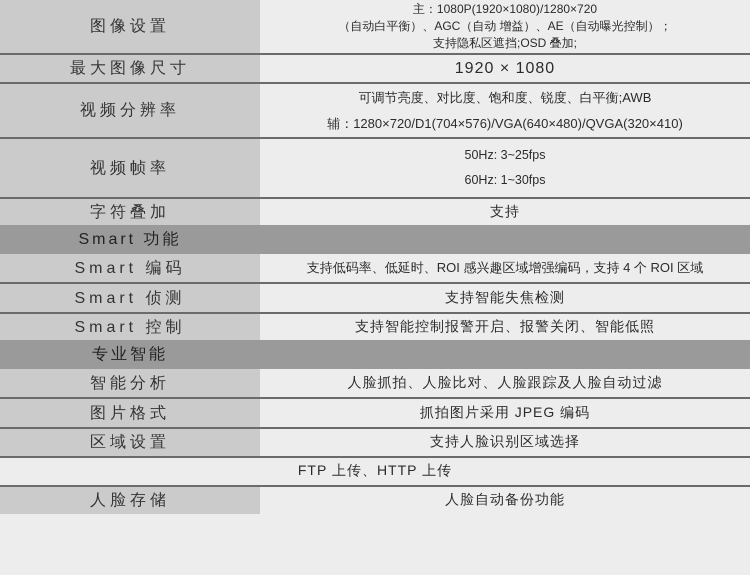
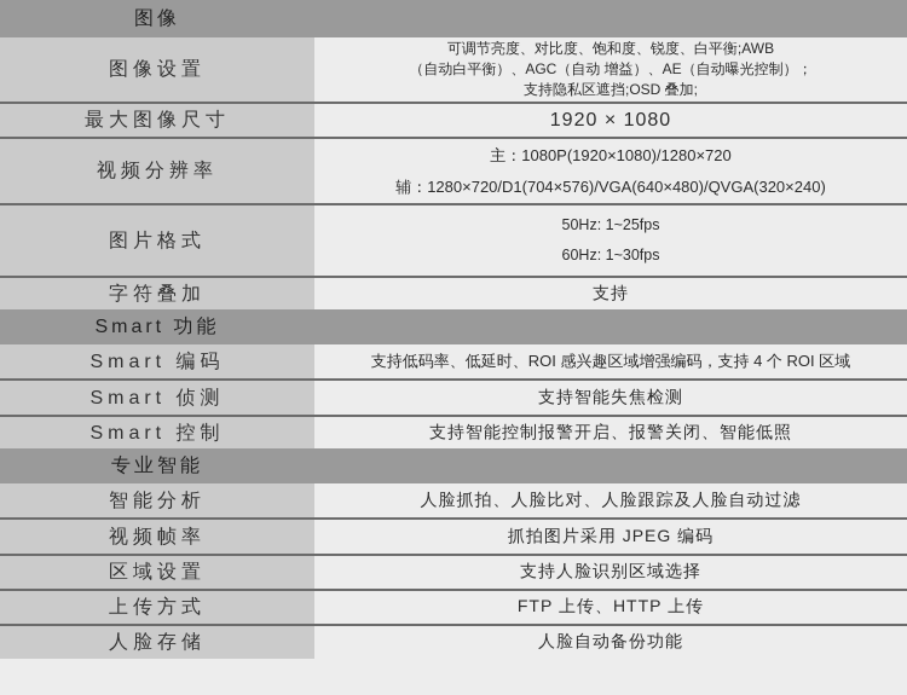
+ 图像
  图像设置
- 主：1080P(1920×1080)/1280×720
+ 可调节亮度、对比度、饱和度、锐度、白平衡;AWB
  （自动白平衡）、AGC（自动 增益）、AE（自动曝光控制）；
  支持隐私区遮挡;OSD 叠加;
  最大图像尺寸
  1920 × 1080
  视频分辨率
- 可调节亮度、对比度、饱和度、锐度、白平衡;AWB
+ 主：1080P(1920×1080)/1280×720
- 辅：1280×720/D1(704×576)/VGA(640×480)/QVGA(320×410)
+ 辅：1280×720/D1(704×576)/VGA(640×480)/QVGA(320×240)
- 视频帧率
+ 图片格式
- 50Hz: 3~25fps
+ 50Hz: 1~25fps
  60Hz: 1~30fps
  字符叠加
  支持
  Smart 功能
  Smart 编码
  支持低码率、低延时、ROI 感兴趣区域增强编码，支持 4 个 ROI 区域
  Smart 侦测
  支持智能失焦检测
  Smart 控制
  支持智能控制报警开启、报警关闭、智能低照
  专业智能
  智能分析
  人脸抓拍、人脸比对、人脸跟踪及人脸自动过滤
- 图片格式
+ 视频帧率
  抓拍图片采用 JPEG 编码
  区域设置
  支持人脸识别区域选择
+ 上传方式
  FTP 上传、HTTP 上传
  人脸存储
  人脸自动备份功能
